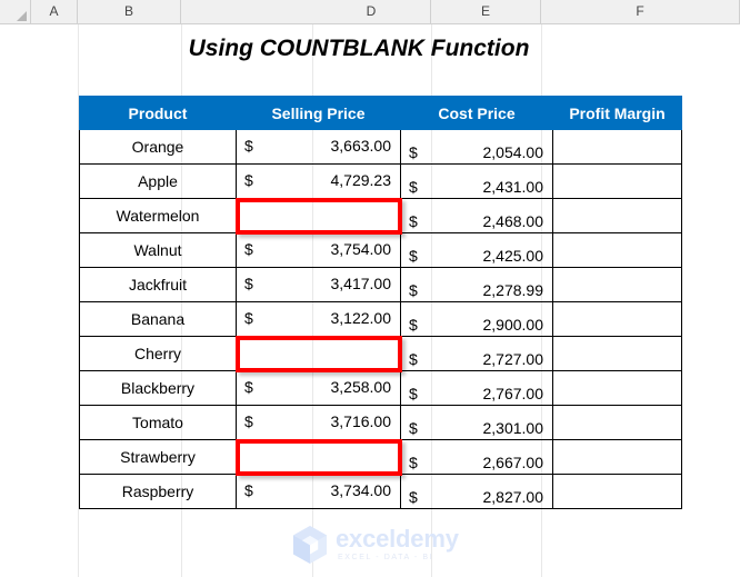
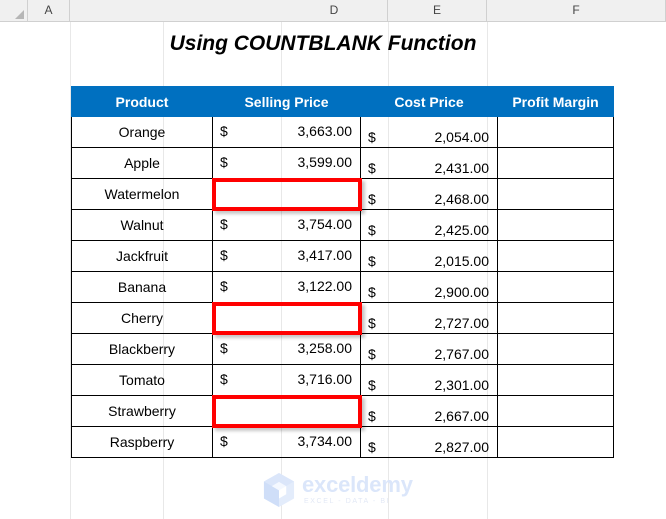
  A
- B
  D
  E
  F
  Using COUNTBLANK Function
  Product	Selling Price	Cost Price	Profit Margin
  Orange	$ 3,663.00	$ 2,054.00
- Apple	$ 4,729.23	$ 2,431.00
+ Apple	$ 3,599.00	$ 2,431.00
  Watermelon		$ 2,468.00
  Walnut	$ 3,754.00	$ 2,425.00
- Jackfruit	$ 3,417.00	$ 2,278.99
+ Jackfruit	$ 3,417.00	$ 2,015.00
  Banana	$ 3,122.00	$ 2,900.00
  Cherry		$ 2,727.00
  Blackberry	$ 3,258.00	$ 2,767.00
  Tomato	$ 3,716.00	$ 2,301.00
  Strawberry		$ 2,667.00
  Raspberry	$ 3,734.00	$ 2,827.00
  exceldemy
